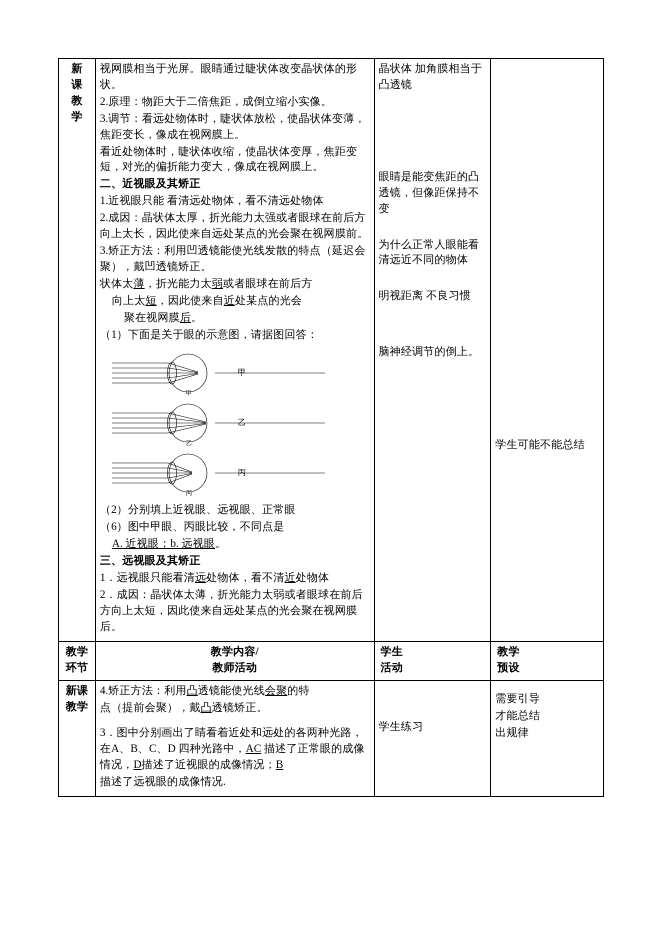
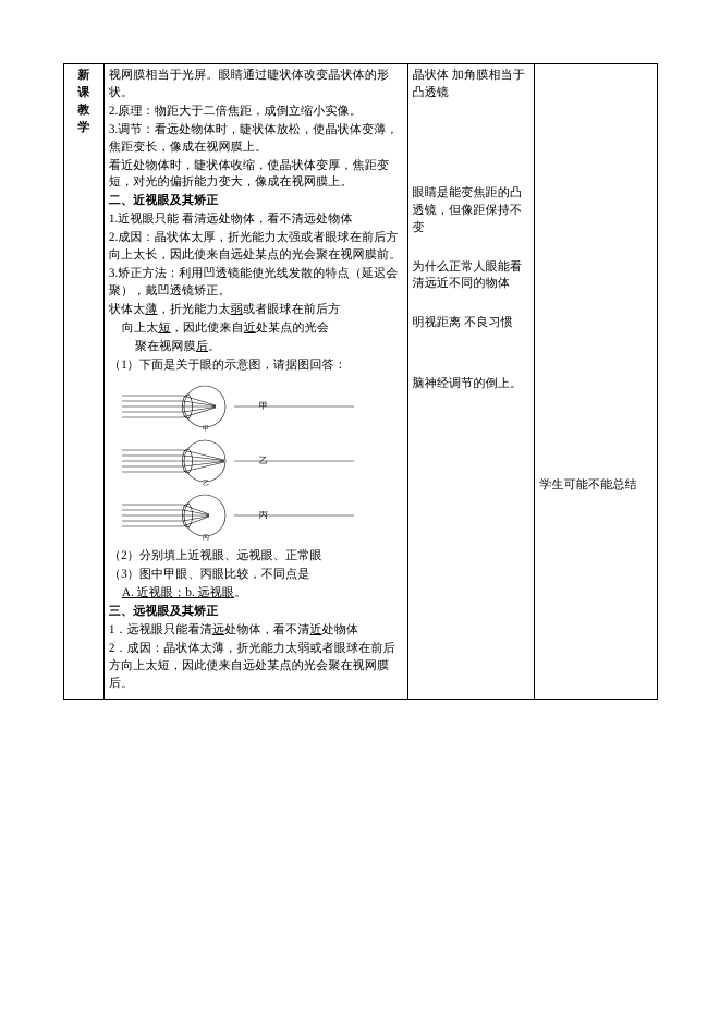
- 新 课 教 学	视网膜相当于光屏。眼睛通过睫状体改变晶状体的形状。 2.原理：物距大于二倍焦距，成倒立缩小实像。 3.调节：看远处物体时，睫状体放松，使晶状体变薄，焦距变长，像成在视网膜上。 看近处物体时，睫状体收缩，使晶状体变厚，焦距变短，对光的偏折能力变大，像成在视网膜上。 二、近视眼及其矫正 1.近视眼只能 看清远处物体，看不清远处物体 2.成因：晶状体太厚，折光能力太强或者眼球在前后方向上太长，因此使来自远处某点的光会聚在视网膜前。 3.矫正方法：利用凹透镜能使光线发散的特点（延迟会聚），戴凹透镜矫正。 状体太薄，折光能力太弱或者眼球在前后方 向上太短，因此使来自近处某点的光会 聚在视网膜后。 （1）下面是关于眼的示意图，请据图回答： 甲 乙 丙 （2）分别填上近视眼、远视眼、正常眼 （6）图中甲眼、丙眼比较，不同点是 A. 近视眼；b. 远视眼。 三、远视眼及其矫正 1．远视眼只能看清远处物体，看不清近处物体 2．成因：晶状体太薄，折光能力太弱或者眼球在前后方向上太短，因此使来自远处某点的光会聚在视网膜后。	晶状体 加角膜相当于凸透镜 眼睛是能变焦距的凸透镜，但像距保持不变 为什么正常人眼能看清远近不同的物体 明视距离 不良习惯 脑神经调节的倒上。	学生可能不能总结
+ 新 课 教 学	视网膜相当于光屏。眼睛通过睫状体改变晶状体的形状。 2.原理：物距大于二倍焦距，成倒立缩小实像。 3.调节：看远处物体时，睫状体放松，使晶状体变薄，焦距变长，像成在视网膜上。 看近处物体时，睫状体收缩，使晶状体变厚，焦距变短，对光的偏折能力变大，像成在视网膜上。 二、近视眼及其矫正 1.近视眼只能 看清远处物体，看不清远处物体 2.成因：晶状体太厚，折光能力太强或者眼球在前后方向上太长，因此使来自远处某点的光会聚在视网膜前。 3.矫正方法：利用凹透镜能使光线发散的特点（延迟会聚），戴凹透镜矫正。 状体太薄，折光能力太弱或者眼球在前后方 向上太短，因此使来自近处某点的光会 聚在视网膜后。 （1）下面是关于眼的示意图，请据图回答： 甲 乙 丙 （2）分别填上近视眼、远视眼、正常眼 （3）图中甲眼、丙眼比较，不同点是 A. 近视眼；b. 远视眼。 三、远视眼及其矫正 1．远视眼只能看清远处物体，看不清近处物体 2．成因：晶状体太薄，折光能力太弱或者眼球在前后方向上太短，因此使来自远处某点的光会聚在视网膜后。	晶状体 加角膜相当于凸透镜 眼睛是能变焦距的凸透镜，但像距保持不变 为什么正常人眼能看清远近不同的物体 明视距离 不良习惯 脑神经调节的倒上。	学生可能不能总结
- 教学 环节	教学内容/ 教师活动	学生 活动	教学 预设
- 新课 教学	4.矫正方法：利用凸透镜能使光线会聚的特 点（提前会聚），戴凸透镜矫正。 3．图中分别画出了睛看着近处和远处的各两种光路，在A、B、C、D 四种光路中，AC 描述了正常眼的成像情况，D描述了近视眼的成像情况；B 描述了远视眼的成像情况.	学生练习	需要引导 才能总结 出规律
